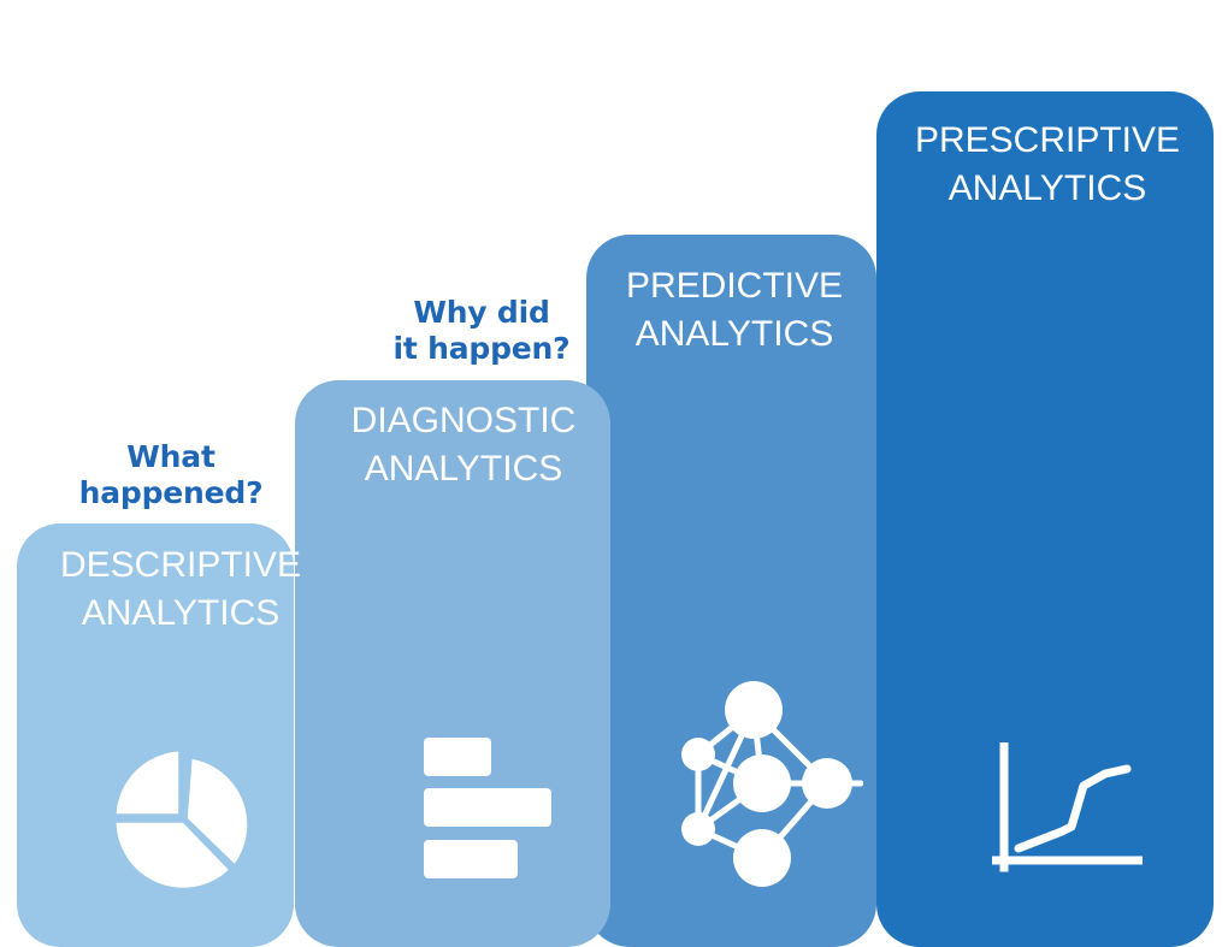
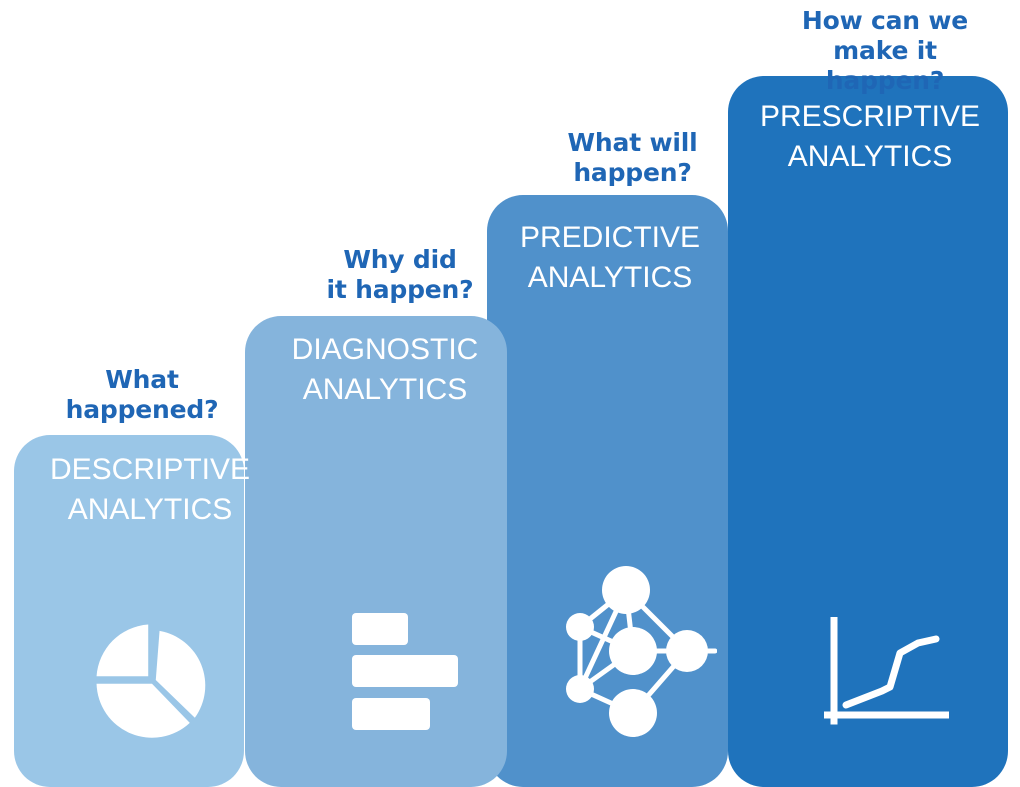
  DESCRIPTIVE
  ANALYTICS
  DIAGNOSTIC
  ANALYTICS
  PREDICTIVE
  ANALYTICS
  PRESCRIPTIVE
  ANALYTICS
  What
  happened?
  Why did
  it happen?
+ What will
+ happen?
+ How can we
+ make it happen?
